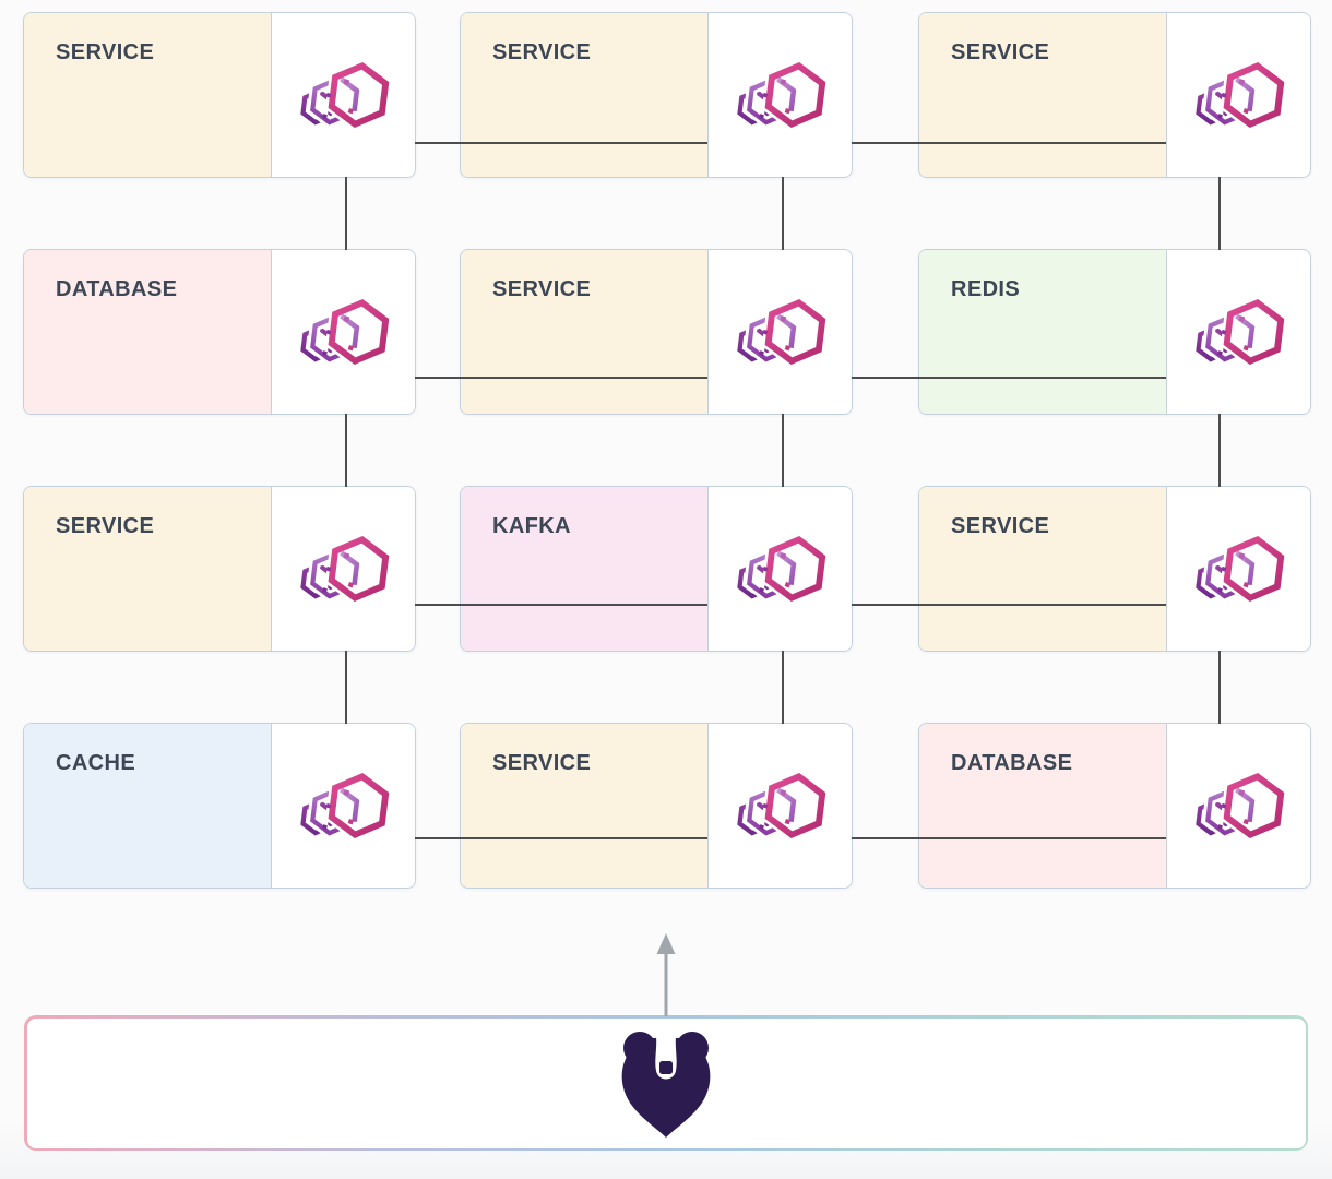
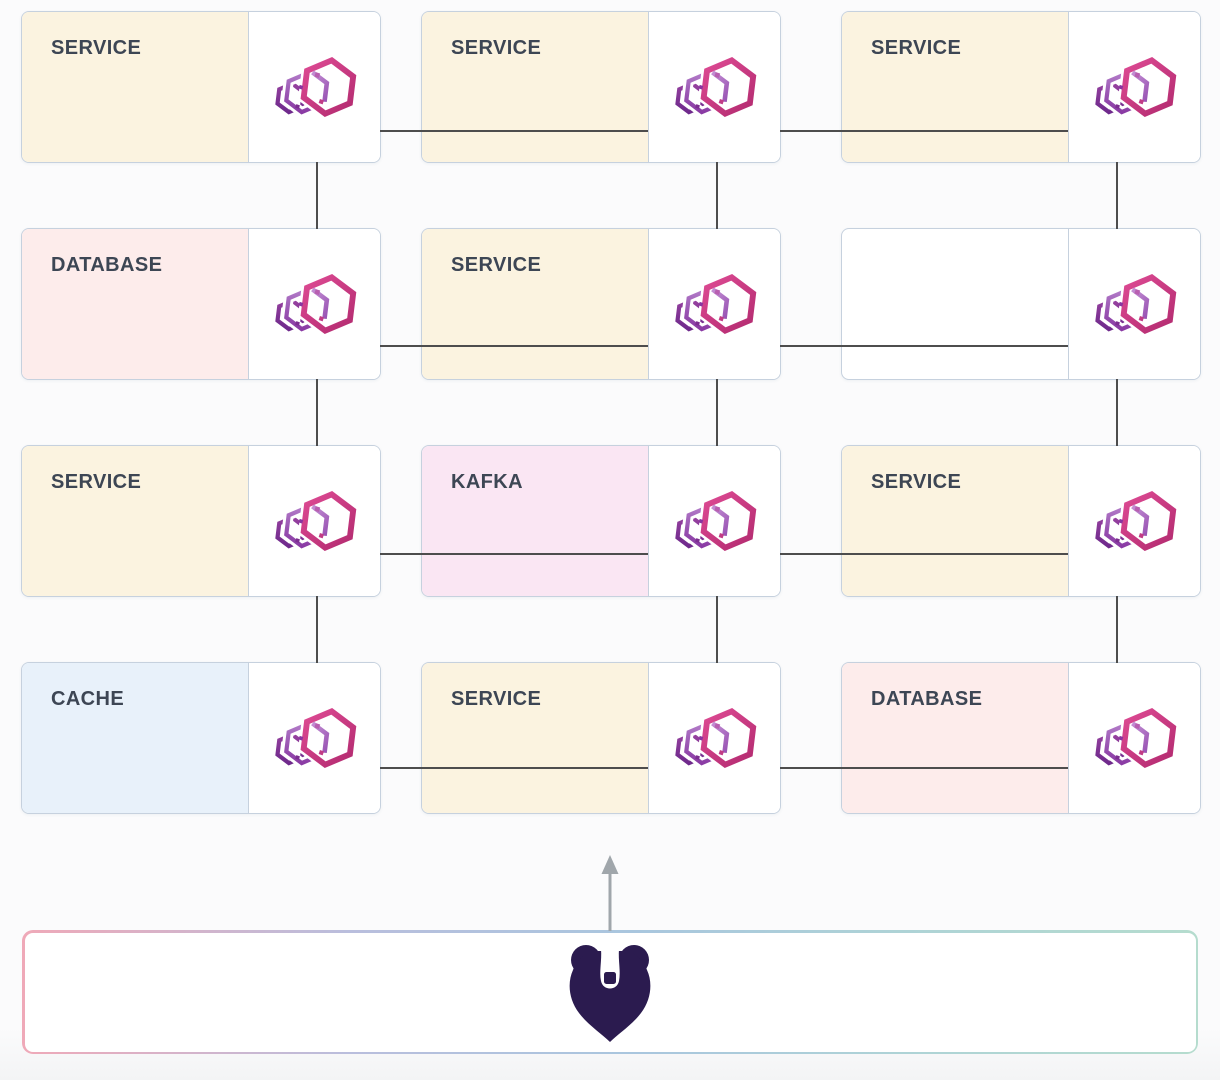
  SERVICE
  SERVICE
  SERVICE
  DATABASE
  SERVICE
- REDIS
  SERVICE
  KAFKA
  SERVICE
  CACHE
  SERVICE
  DATABASE
